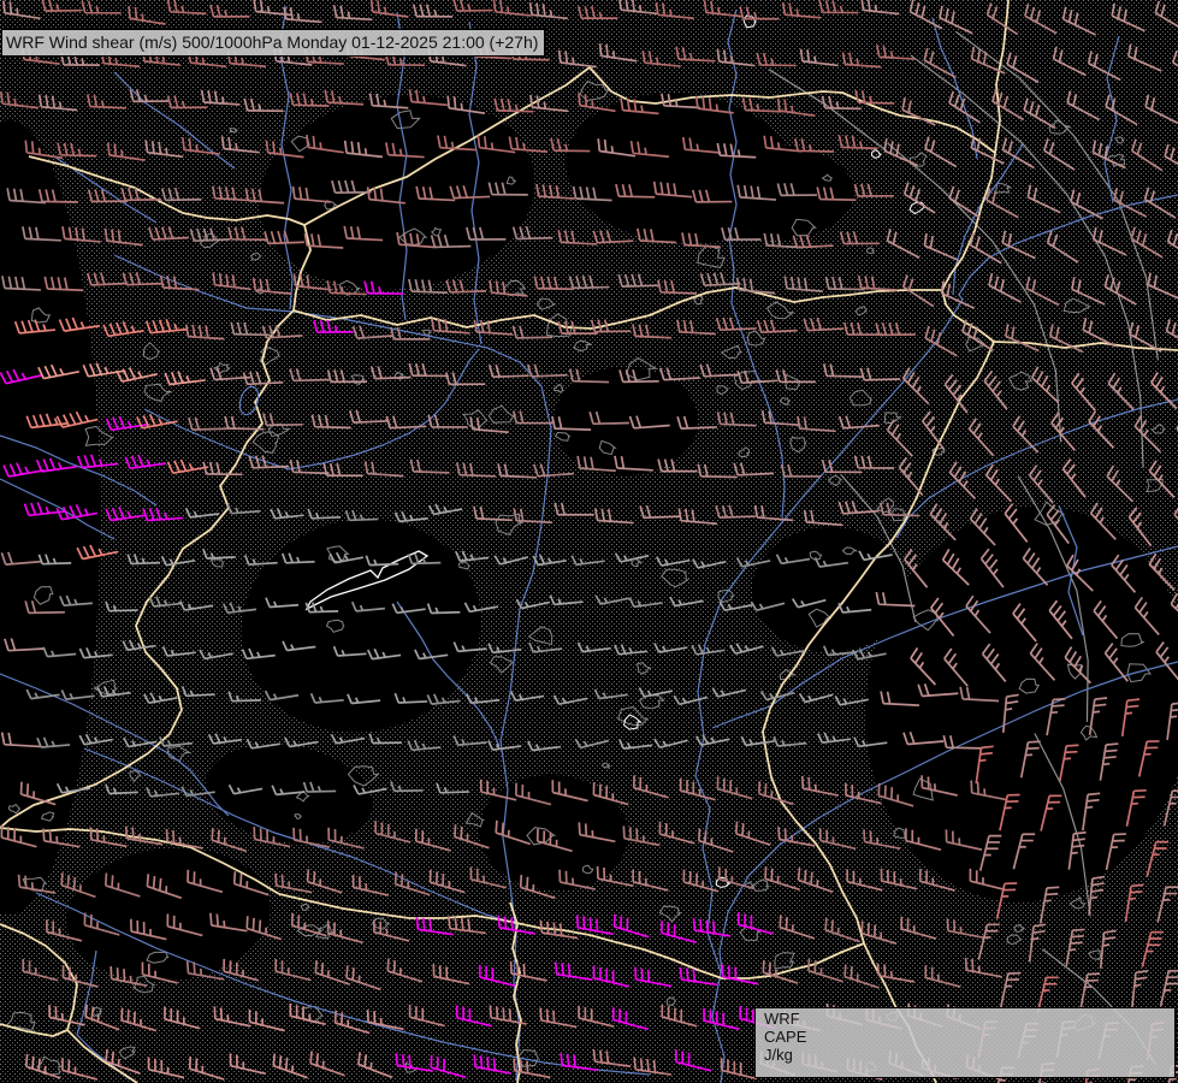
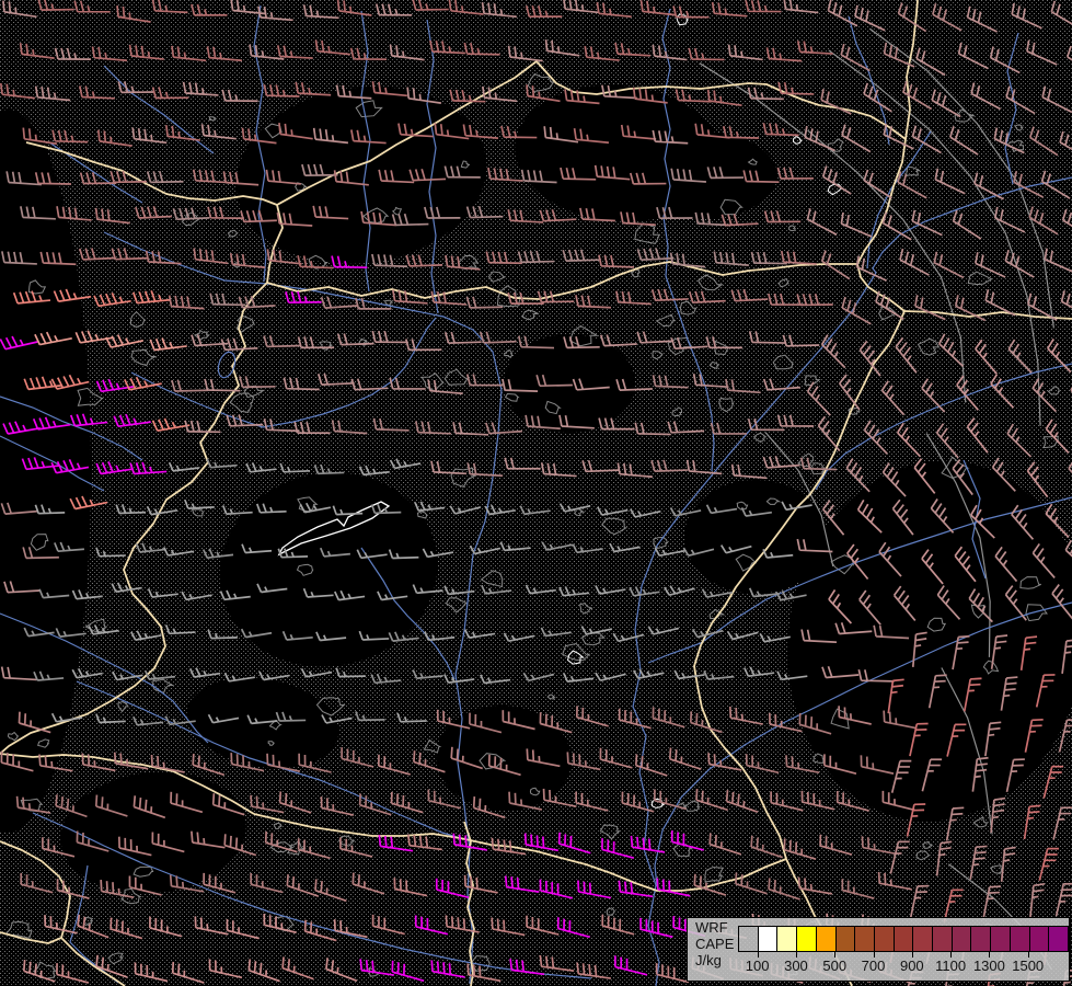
- WRF Wind shear (m/s) 500/1000hPa Monday 01-12-2025 21:00 (+27h)
  WRF
  CAPE
  J/kg
+ 100
+ 300
+ 500
+ 700
+ 900
+ 1100
+ 1300
+ 1500
